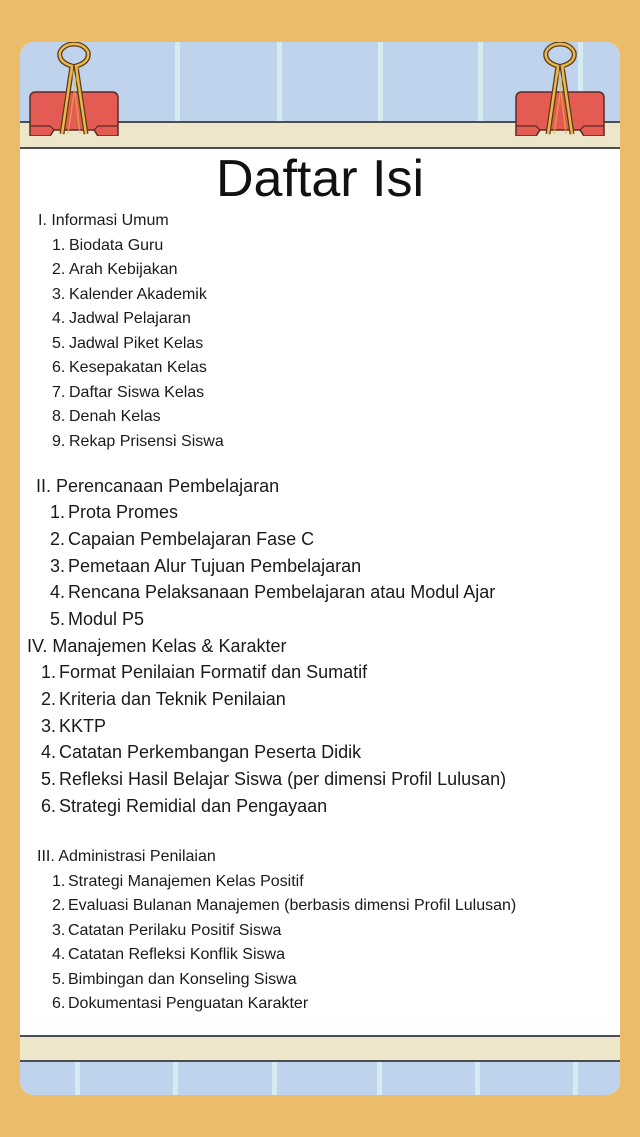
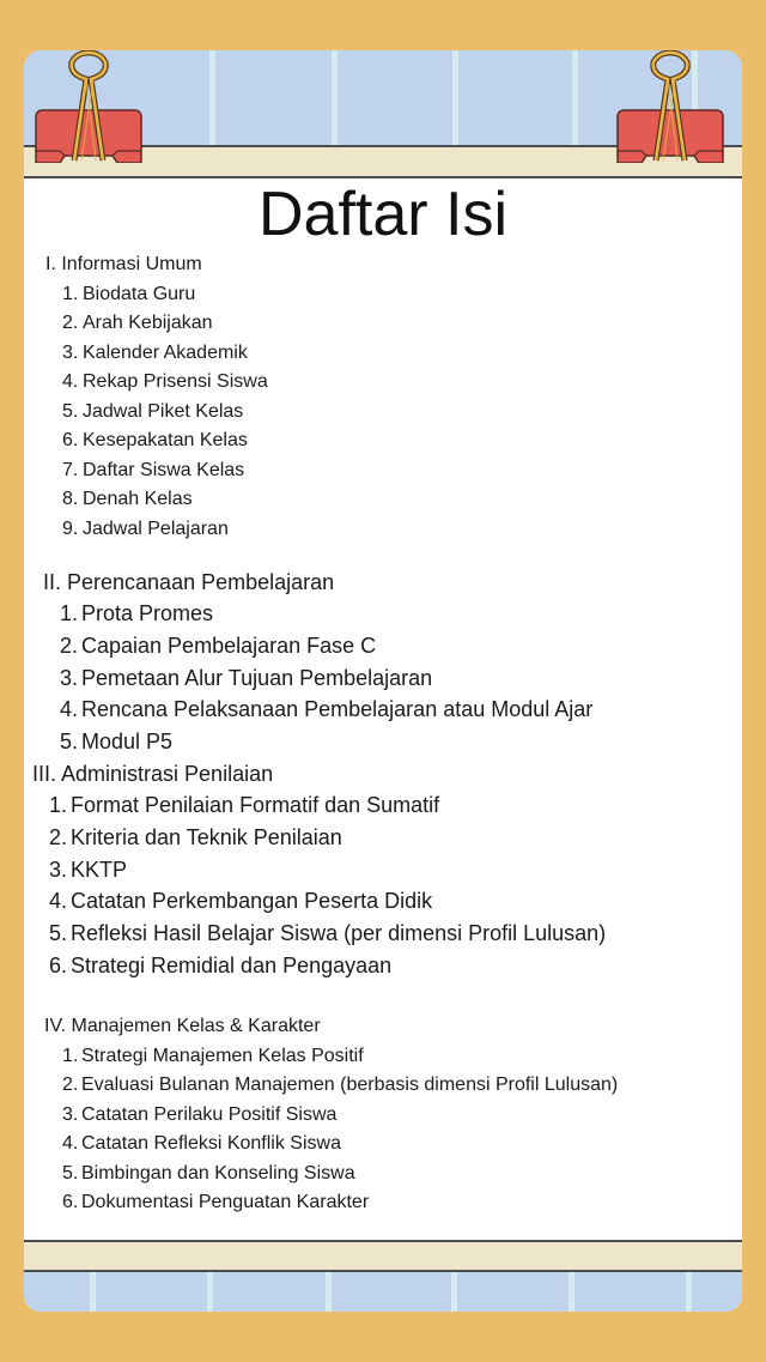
  Daftar Isi
  I. Informasi Umum
  1. Biodata Guru
  2. Arah Kebijakan
  3. Kalender Akademik
- 4. Jadwal Pelajaran
+ 4. Rekap Prisensi Siswa
  5. Jadwal Piket Kelas
  6. Kesepakatan Kelas
  7. Daftar Siswa Kelas
  8. Denah Kelas
- 9. Rekap Prisensi Siswa
+ 9. Jadwal Pelajaran
  II. Perencanaan Pembelajaran
  1. Prota Promes
  2. Capaian Pembelajaran Fase C
  3. Pemetaan Alur Tujuan Pembelajaran
  4. Rencana Pelaksanaan Pembelajaran atau Modul Ajar
  5. Modul P5
- IV. Manajemen Kelas & Karakter
+ III. Administrasi Penilaian
  1. Format Penilaian Formatif dan Sumatif
  2. Kriteria dan Teknik Penilaian
  3. KKTP
  4. Catatan Perkembangan Peserta Didik
  5. Refleksi Hasil Belajar Siswa (per dimensi Profil Lulusan)
  6. Strategi Remidial dan Pengayaan
- III. Administrasi Penilaian
+ IV. Manajemen Kelas & Karakter
  1. Strategi Manajemen Kelas Positif
  2. Evaluasi Bulanan Manajemen (berbasis dimensi Profil Lulusan)
  3. Catatan Perilaku Positif Siswa
  4. Catatan Refleksi Konflik Siswa
  5. Bimbingan dan Konseling Siswa
  6. Dokumentasi Penguatan Karakter
